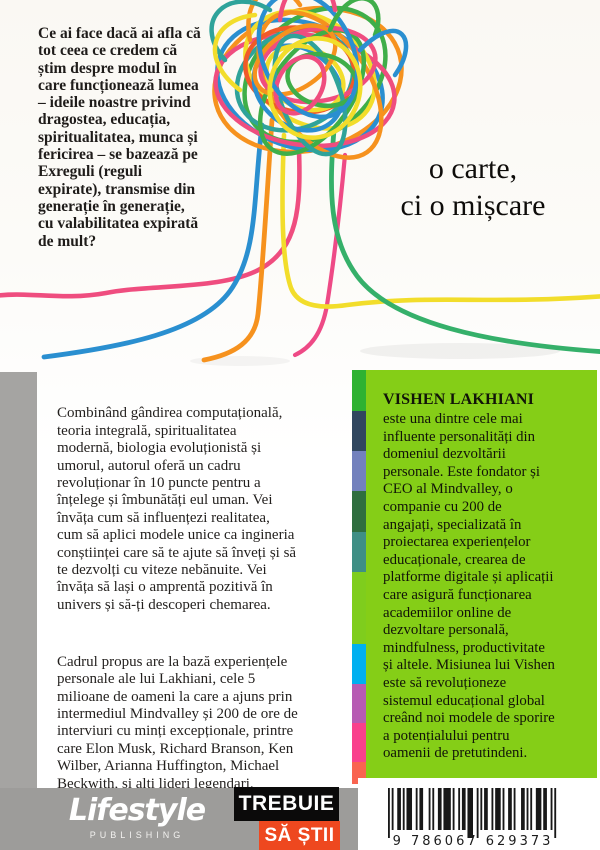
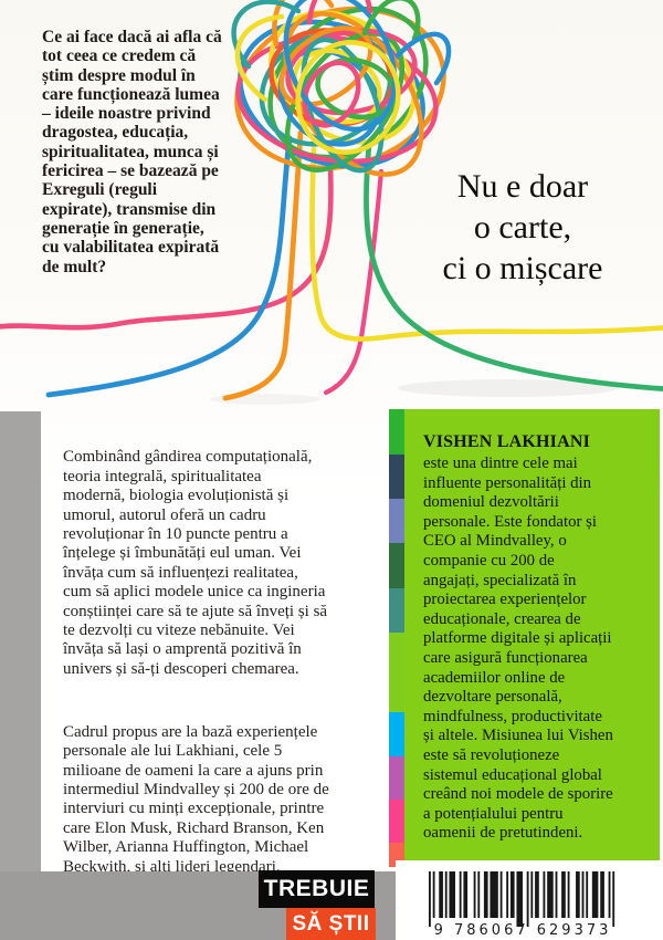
  Ce ai face dacă ai afla că
  tot ceea ce credem că
  știm despre modul în
  care funcționează lumea
  – ideile noastre privind
  dragostea, educația,
  spiritualitatea, munca și
  fericirea – se bazează pe
  Exreguli (reguli
  expirate), transmise din
  generație în generație,
  cu valabilitatea expirată
  de mult?
+ Nu e doar
  o carte,
  ci o mișcare
  Combinând gândirea computațională,
  teoria integrală, spiritualitatea
  modernă, biologia evoluționistă și
  umorul, autorul oferă un cadru
  revoluționar în 10 puncte pentru a
  înțelege și îmbunătăți eul uman. Vei
  învăța cum să influențezi realitatea,
  cum să aplici modele unice ca ingineria
  conștiinței care să te ajute să înveți și să
  te dezvolți cu viteze nebănuite. Vei
  învăța să lași o amprentă pozitivă în
  univers și să-ți descoperi chemarea.
  Cadrul propus are la bază experiențele
  personale ale lui Lakhiani, cele 5
  milioane de oameni la care a ajuns prin
  intermediul Mindvalley și 200 de ore de
  interviuri cu minți excepționale, printre
  care Elon Musk, Richard Branson, Ken
  Wilber, Arianna Huffington, Michael
  Beckwith, și alți lideri legendari.
  VISHEN LAKHIANI
  este una dintre cele mai
  influente personalități din
  domeniul dezvoltării
  personale. Este fondator și
  CEO al Mindvalley, o
  companie cu 200 de
  angajați, specializată în
  proiectarea experiențelor
  educaționale, crearea de
  platforme digitale și aplicații
  care asigură funcționarea
  academiilor online de
  dezvoltare personală,
  mindfulness, productivitate
  și altele. Misiunea lui Vishen
  este să revoluționeze
  sistemul educațional global
  creând noi modele de sporire
  a potențialului pentru
  oamenii de pretutindeni.
- Lifestyle
- PUBLISHING
  TREBUIE
  SĂ ȘTII
  9 786067 629373
